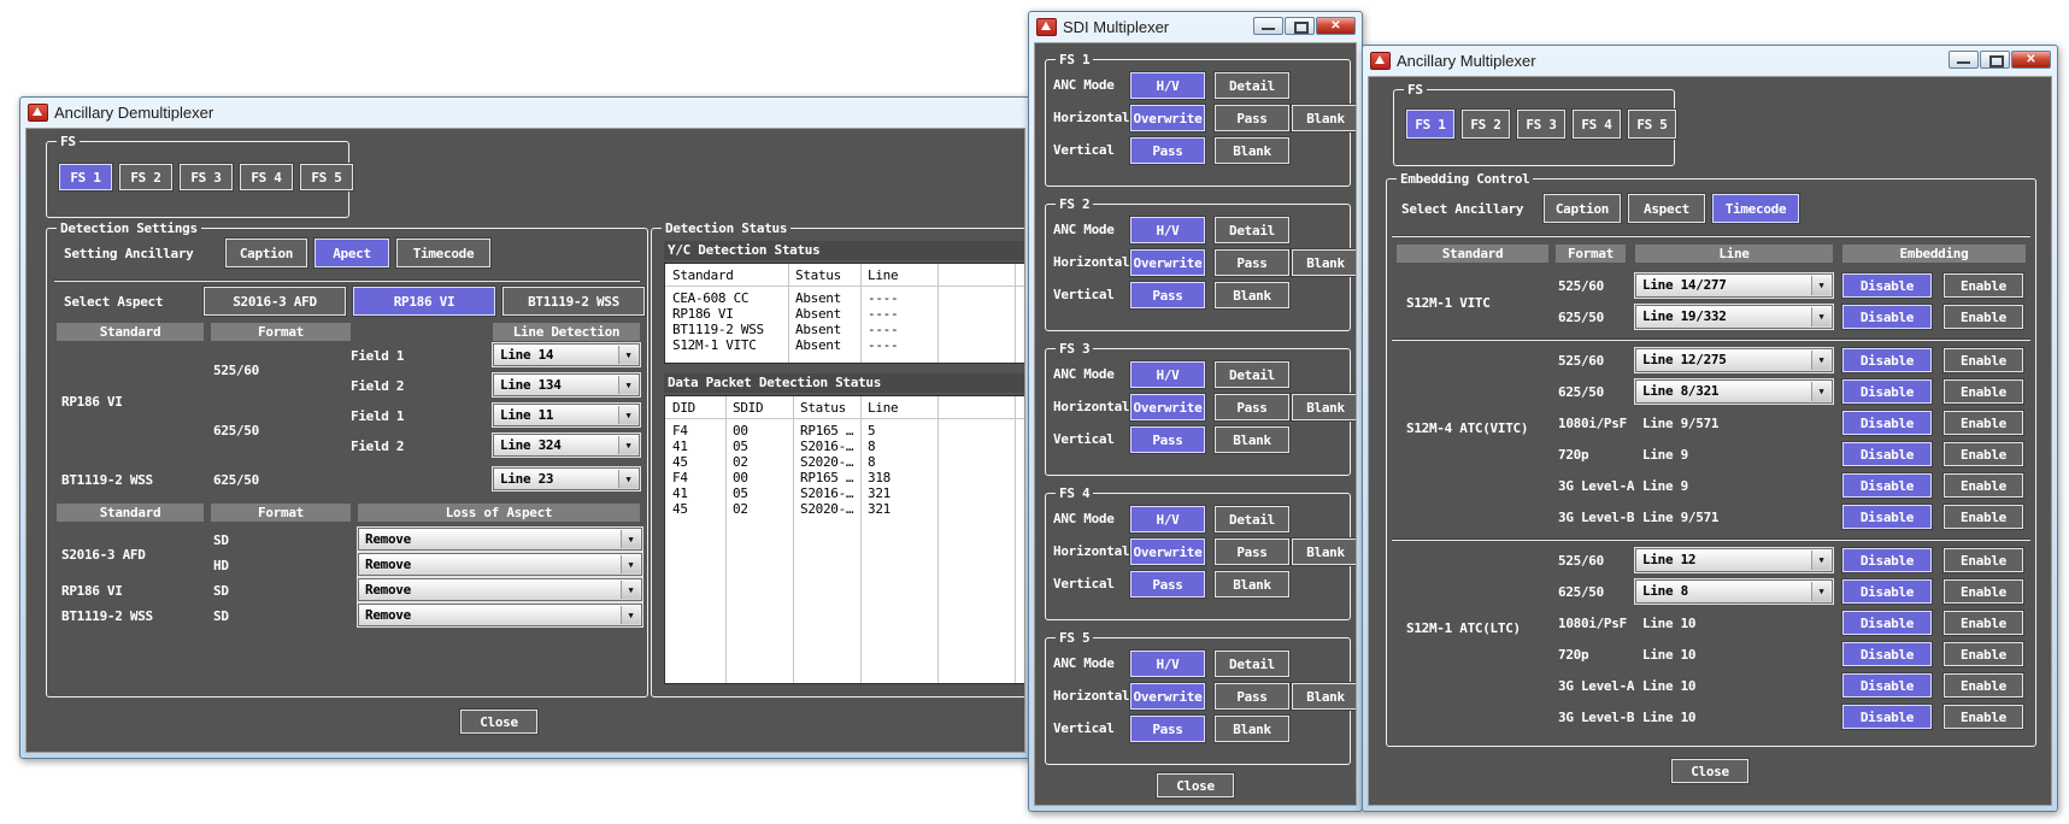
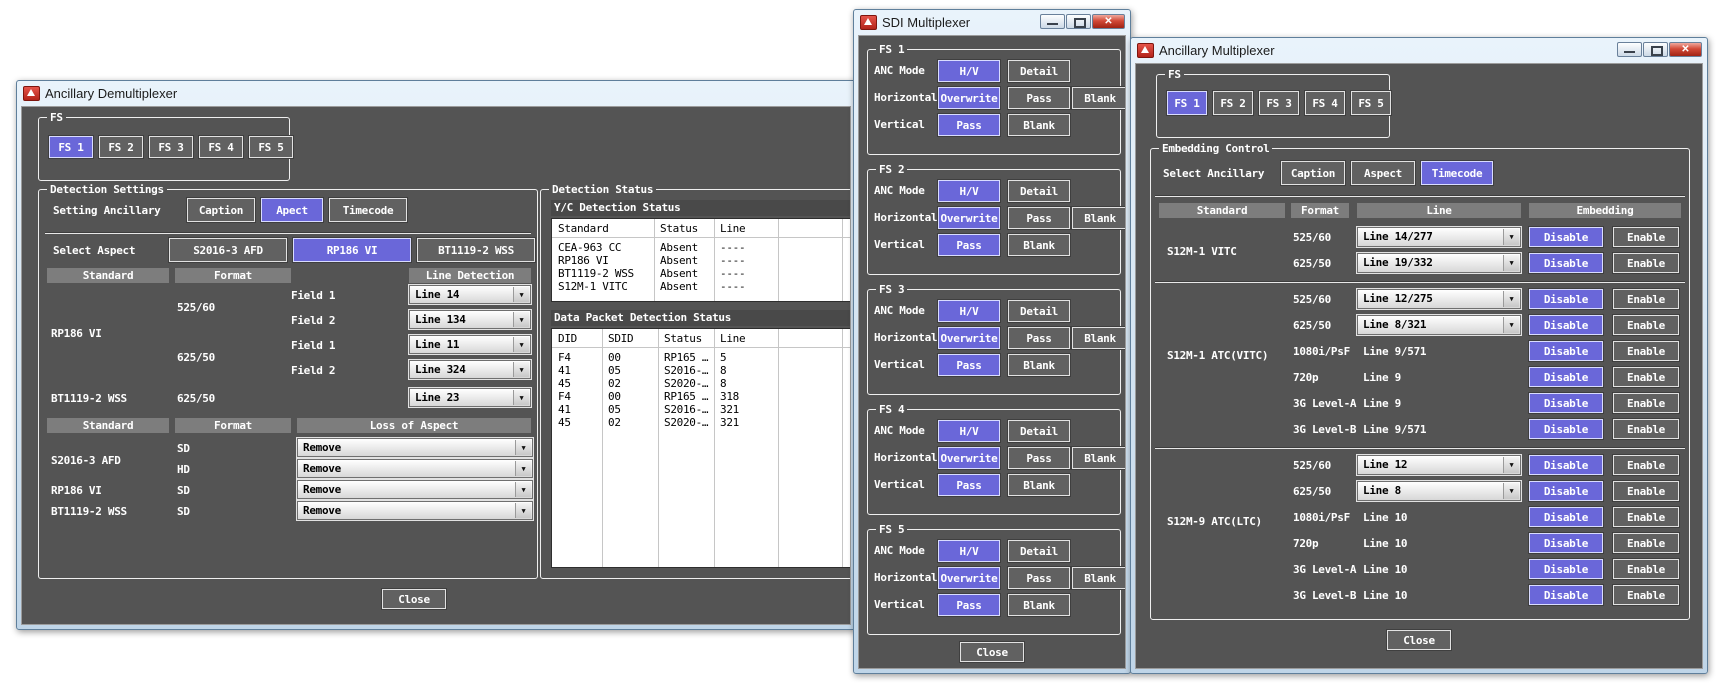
  Ancillary Demultiplexer
  FS
  FS 1
  FS 2
  FS 3
  FS 4
  FS 5
  Detection Settings
  Setting Ancillary
  Caption
  Apect
  Timecode
  Select Aspect
  S2016-3 AFD
  RP186 VI
  BT1119-2 WSS
  Standard
  Format
  Line Detection
  Field 1
  Line 14
  525/60
  Field 2
  Line 134
  RP186 VI
  Field 1
  Line 11
  625/50
  Field 2
  Line 324
  BT1119-2 WSS
  625/50
  Line 23
  Standard
  Format
  Loss of Aspect
  SD
  Remove
  S2016-3 AFD
  HD
  Remove
  RP186 VI
  SD
  Remove
  BT1119-2 WSS
  SD
  Remove
  Detection Status
  Y/C Detection Status
  Standard
  Status
  Line
- CEA-608 CC
+ CEA-963 CC
  Absent
  ----
  RP186 VI
  Absent
  ----
  BT1119-2 WSS
  Absent
  ----
  S12M-1 VITC
  Absent
  ----
  Data Packet Detection Status
  DID
  SDID
  Status
  Line
  F4
  00
  RP165 …
  5
  41
  05
  S2016-…
  8
  45
  02
  S2020-…
  8
  F4
  00
  RP165 …
  318
  41
  05
  S2016-…
  321
  45
  02
  S2020-…
  321
  Close
  SDI Multiplexer
  FS 1
  ANC Mode
  H/V
  Detail
  Horizontal
  Overwrite
  Pass
  Blank
  Vertical
  Pass
  Blank
  FS 2
  ANC Mode
  H/V
  Detail
  Horizontal
  Overwrite
  Pass
  Blank
  Vertical
  Pass
  Blank
  FS 3
  ANC Mode
  H/V
  Detail
  Horizontal
  Overwrite
  Pass
  Blank
  Vertical
  Pass
  Blank
  FS 4
  ANC Mode
  H/V
  Detail
  Horizontal
  Overwrite
  Pass
  Blank
  Vertical
  Pass
  Blank
  FS 5
  ANC Mode
  H/V
  Detail
  Horizontal
  Overwrite
  Pass
  Blank
  Vertical
  Pass
  Blank
  Close
  Ancillary Multiplexer
  FS
  FS 1
  FS 2
  FS 3
  FS 4
  FS 5
  Embedding Control
  Select Ancillary
  Caption
  Aspect
  Timecode
  Standard
  Format
  Line
  Embedding
  S12M-1 VITC
  525/60
  Line 14/277
  Disable
  Enable
  625/50
  Line 19/332
  Disable
  Enable
- S12M-4 ATC(VITC)
+ S12M-1 ATC(VITC)
  525/60
  Line 12/275
  Disable
  Enable
  625/50
  Line 8/321
  Disable
  Enable
  1080i/PsF
  Line 9/571
  Disable
  Enable
  720p
  Line 9
  Disable
  Enable
  3G Level-A
  Line 9
  Disable
  Enable
  3G Level-B
  Line 9/571
  Disable
  Enable
- S12M-1 ATC(LTC)
+ S12M-9 ATC(LTC)
  525/60
  Line 12
  Disable
  Enable
  625/50
  Line 8
  Disable
  Enable
  1080i/PsF
  Line 10
  Disable
  Enable
  720p
  Line 10
  Disable
  Enable
  3G Level-A
  Line 10
  Disable
  Enable
  3G Level-B
  Line 10
  Disable
  Enable
  Close
